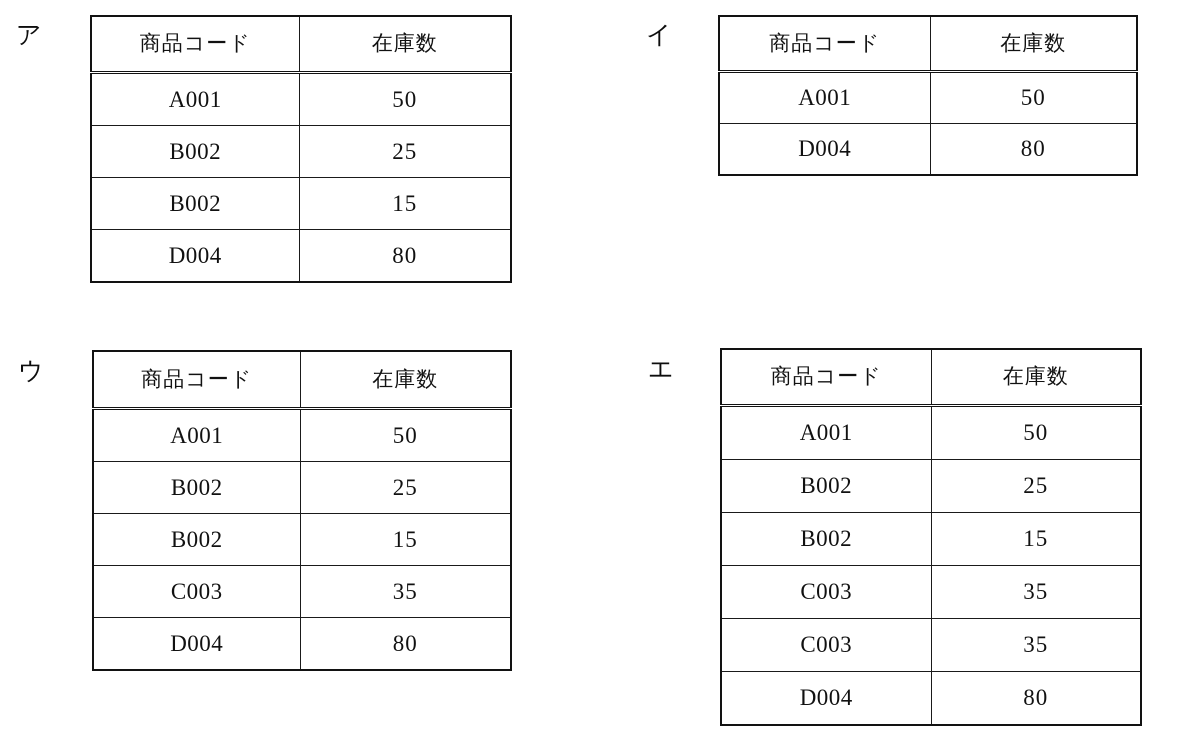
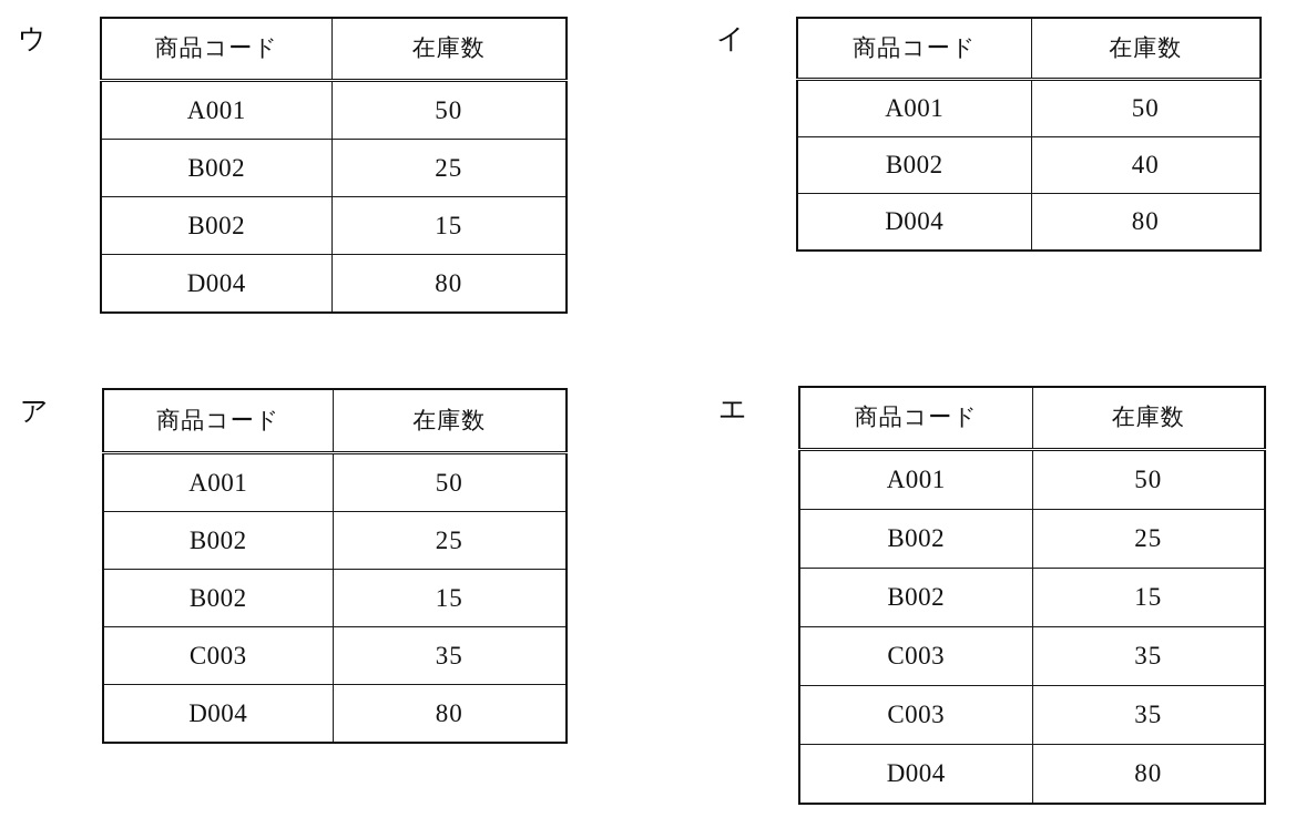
- ア
+ ウ
  商品コード	在庫数
  A001	50
  B002	25
  B002	15
  D004	80
  イ
  商品コード	在庫数
  A001	50
+ B002	40
  D004	80
- ウ
+ ア
  商品コード	在庫数
  A001	50
  B002	25
  B002	15
  C003	35
  D004	80
  エ
  商品コード	在庫数
  A001	50
  B002	25
  B002	15
  C003	35
  C003	35
  D004	80
